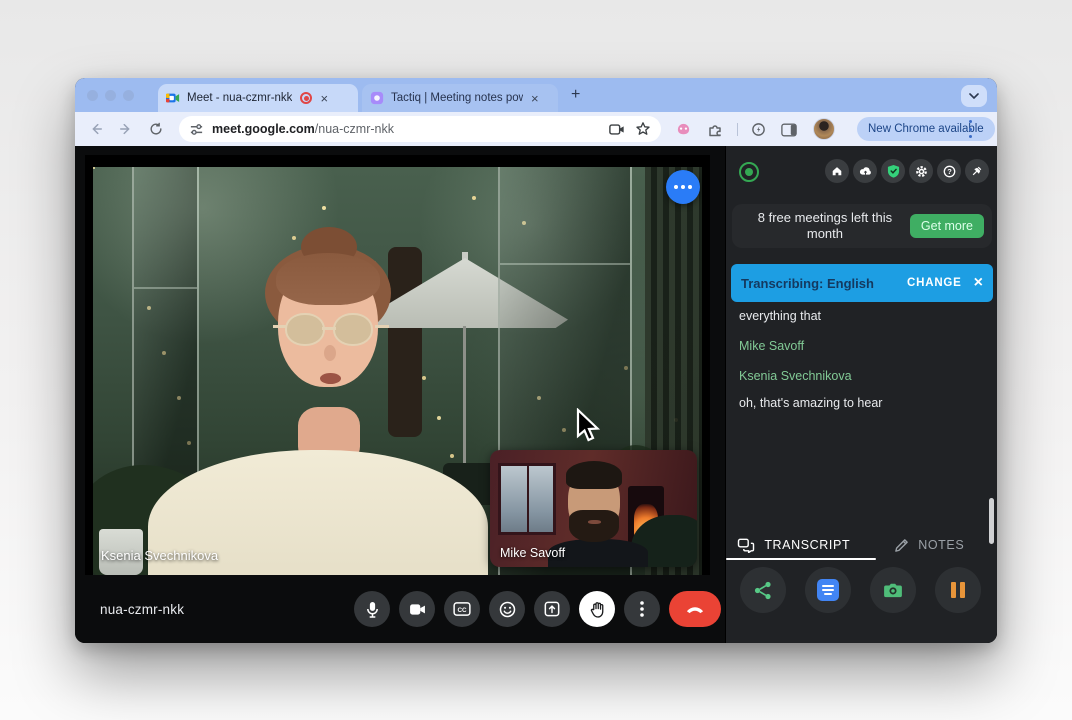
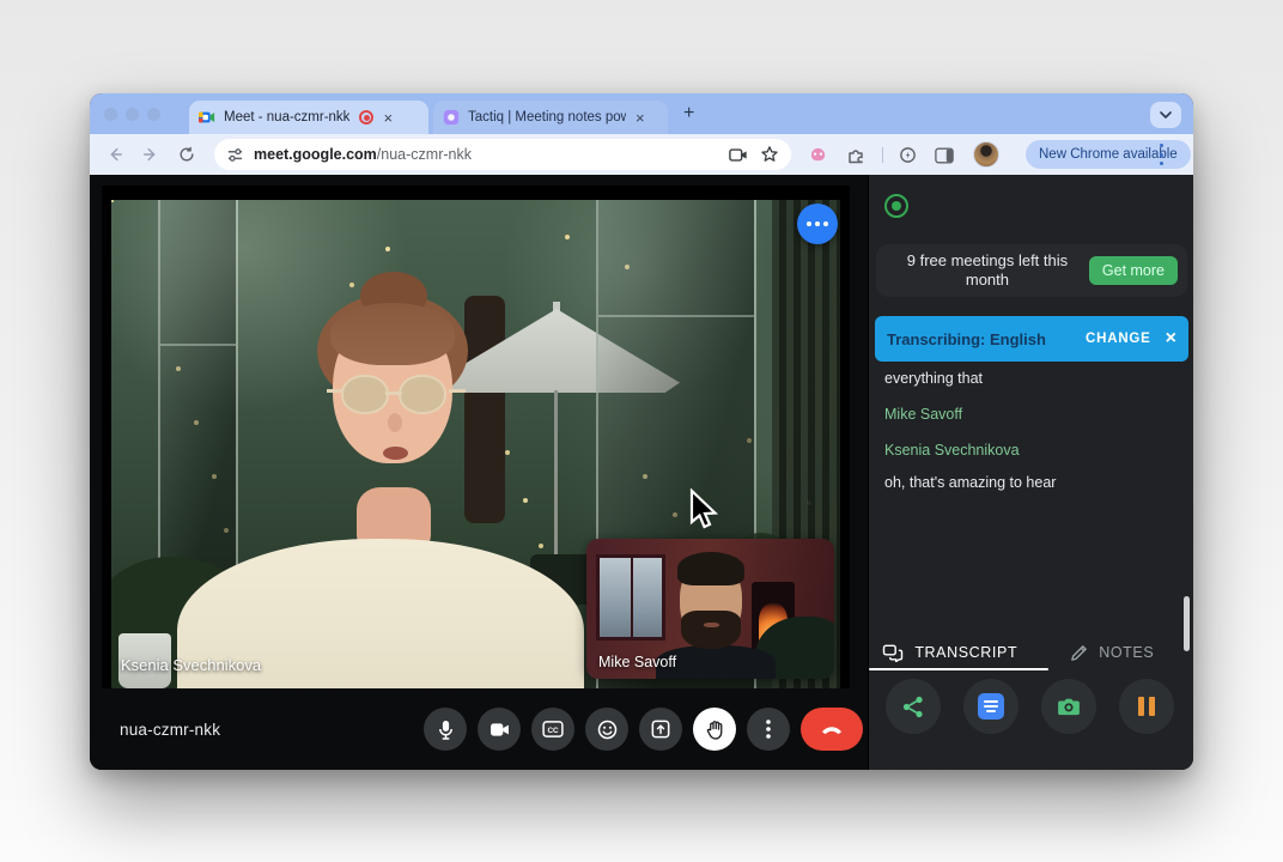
  Meet - nua-czmr-nkk
  ×
  Tactiq | Meeting notes pow
  ×
  +
  meet.google.com/nua-czmr-nkk
  New Chrome availale
  Ksenia Svechnikova
  Mike Savoff
  nua-czmr-nkk
- ?
- 8 free meetings left this month
+ 9 free meetings left this month
  Get more
  Transcribing: English
  CHANGE
  ×
  everything that
  Mike Savoff
  Ksenia Svechnikova
  oh, that's amazing to hear
  TRANSCRIPT
  NOTES
